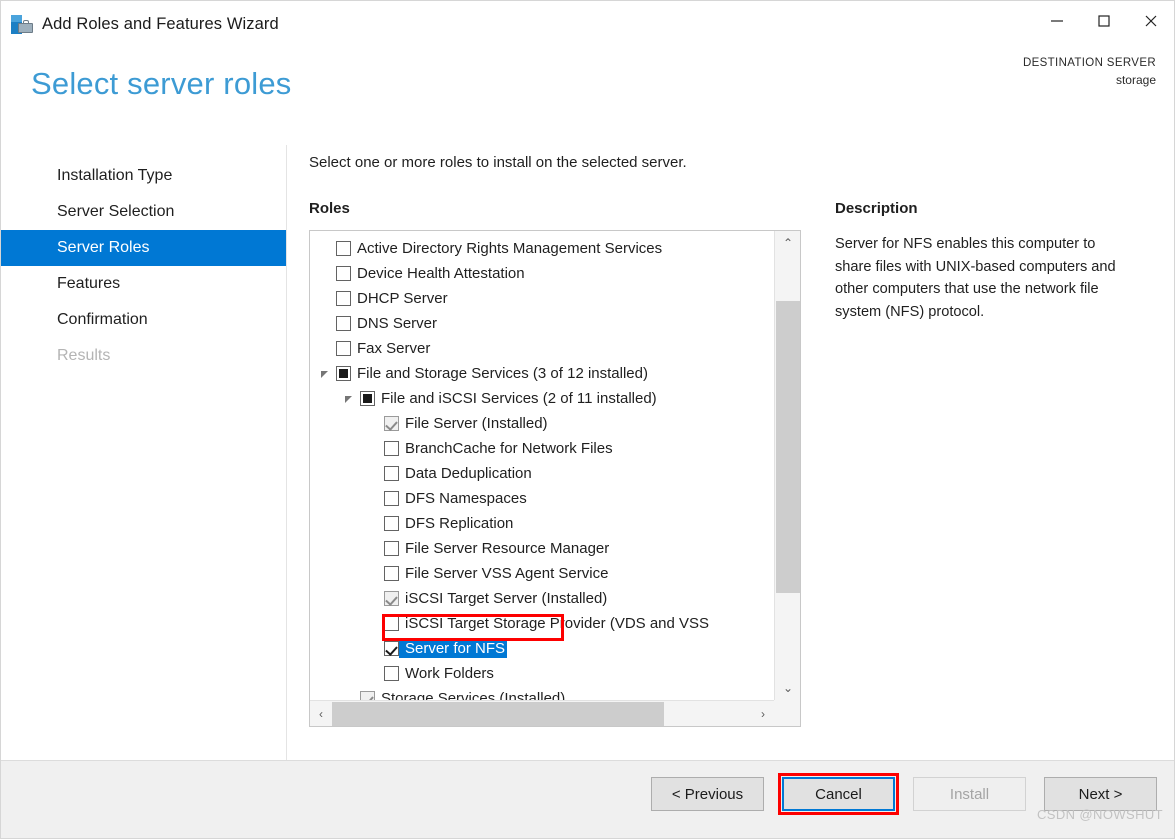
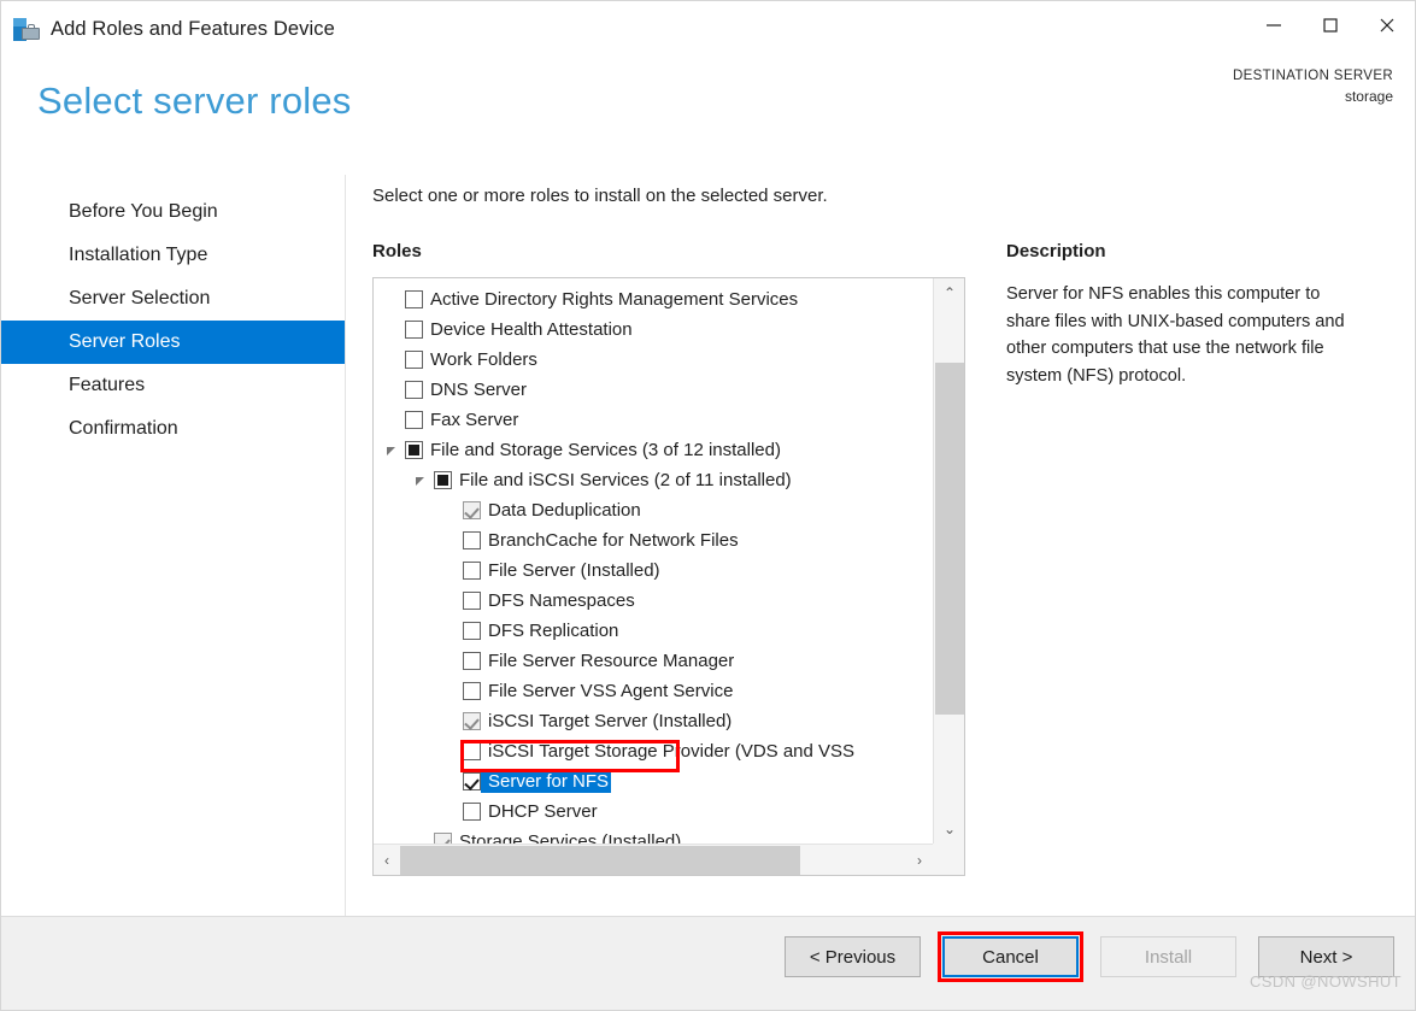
- Add Roles and Features Wizard
+ Add Roles and Features Device
  Select server roles
  DESTINATION SERVER
  storage
+ Before You Begin
  Installation Type
  Server Selection
  Server Roles
  Features
  Confirmation
- Results
  Select one or more roles to install on the selected server.
  Roles
  Description
  Server for NFS enables this computer to share files with UNIX-based computers and other computers that use the network file system (NFS) protocol.
  Active Directory Rights Management Services
  Device Health Attestation
- DHCP Server
+ Work Folders
  DNS Server
  Fax Server
  File and Storage Services (3 of 12 installed)
  File and iSCSI Services (2 of 11 installed)
- File Server (Installed)
+ Data Deduplication
  BranchCache for Network Files
- Data Deduplication
+ File Server (Installed)
  DFS Namespaces
  DFS Replication
  File Server Resource Manager
  File Server VSS Agent Service
  iSCSI Target Server (Installed)
  iSCSI Target Storage Provider (VDS and VSS
  Server for NFS
- Work Folders
+ DHCP Server
  Storage Services (Installed)
  ⌃
  ⌄
  ‹
  ›
  < Previous
  Cancel
  Install
  Next >
  CSDN @NOWSHUT
